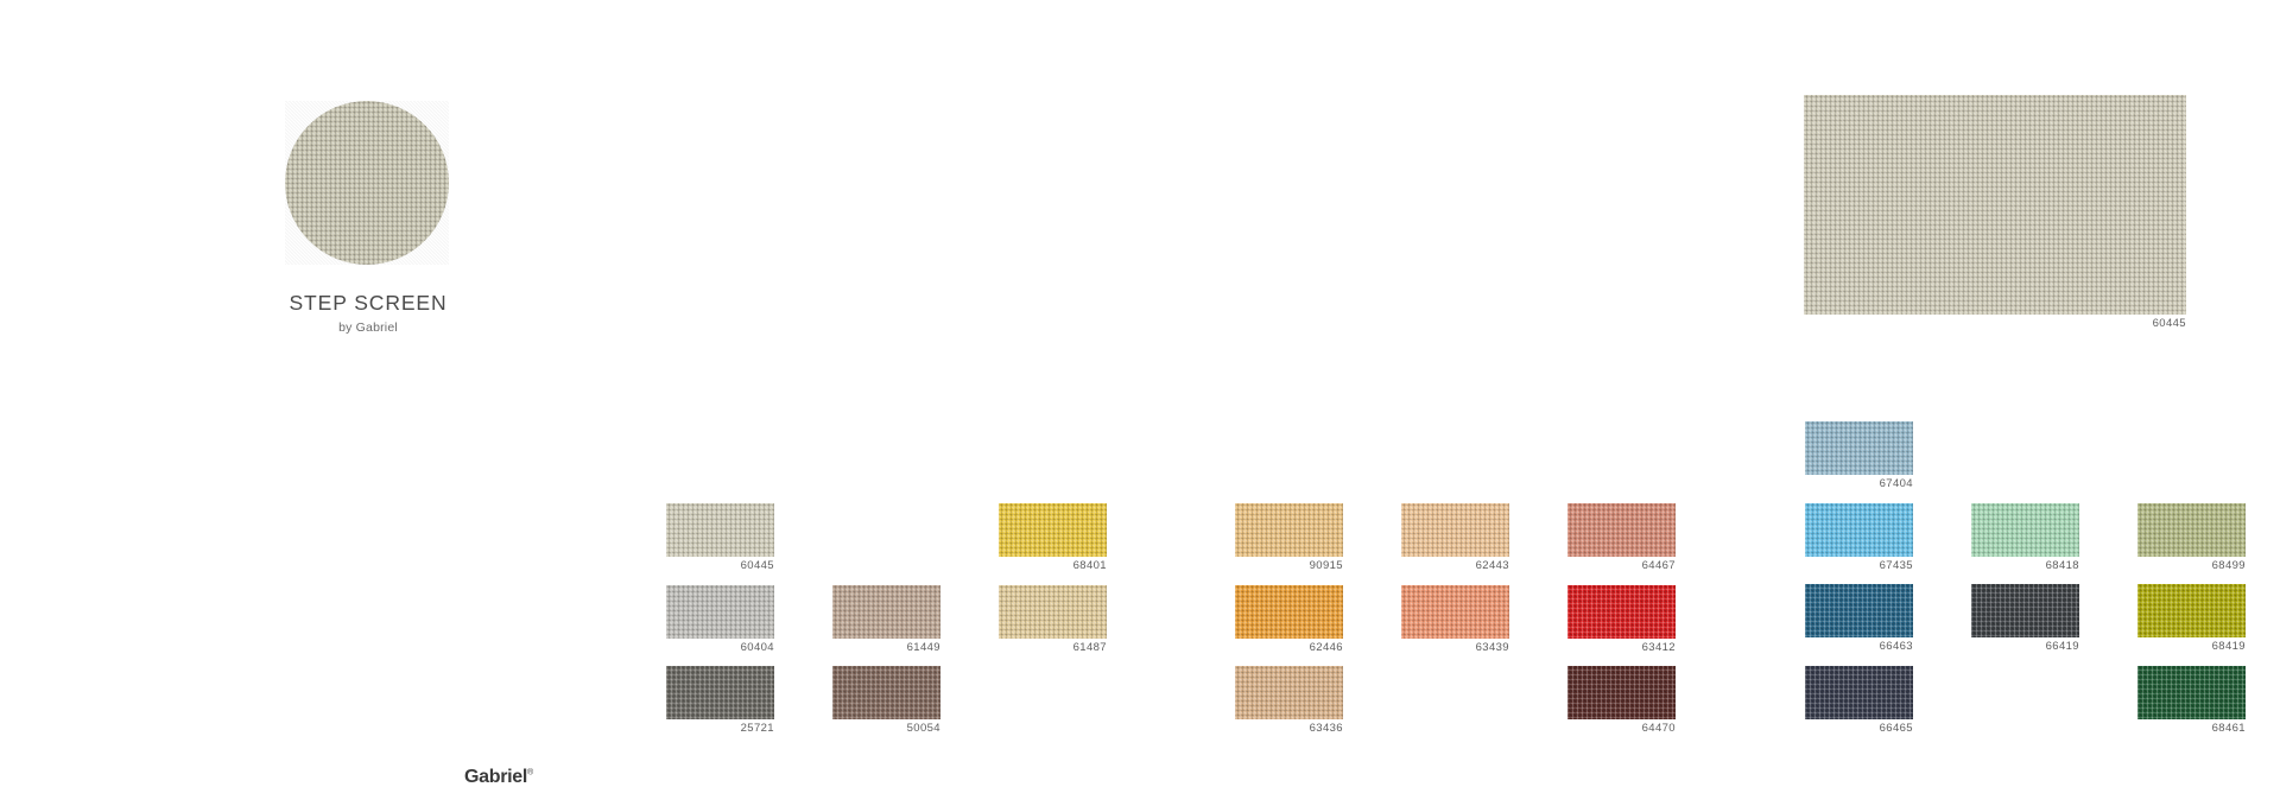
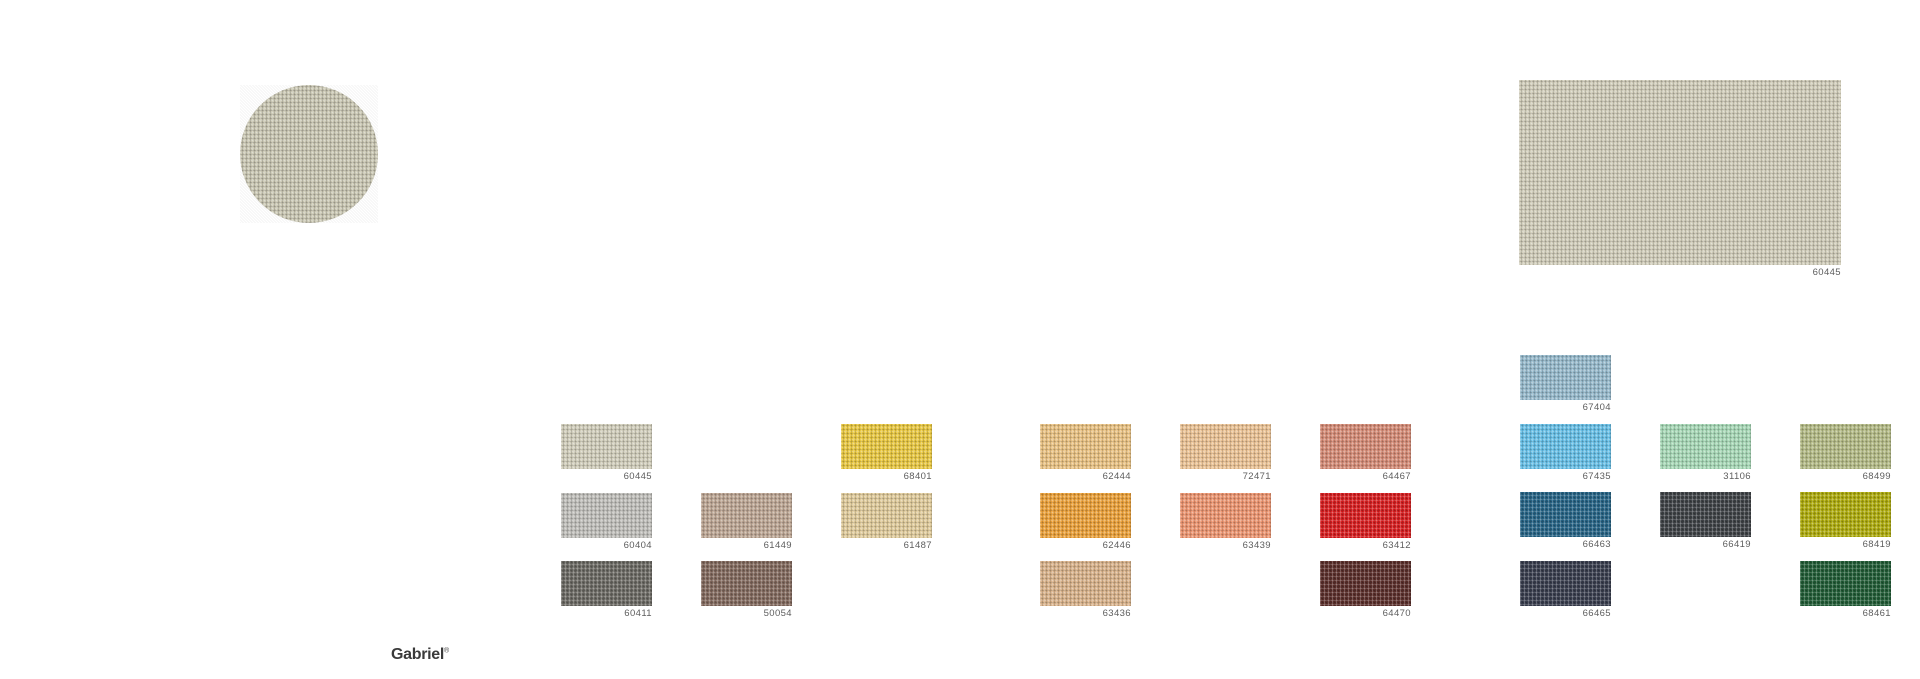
- STEP SCREEN
- by Gabriel
  60445
  60445
  68401
  60404
  61449
  61487
- 25721
+ 60411
  50054
- 90915
+ 62444
- 62443
+ 72471
  64467
  62446
  63439
  63412
  63436
  64470
  67404
  67435
- 68418
+ 31106
  68499
  66463
  66419
  68419
  66465
  68461
  Gabriel
